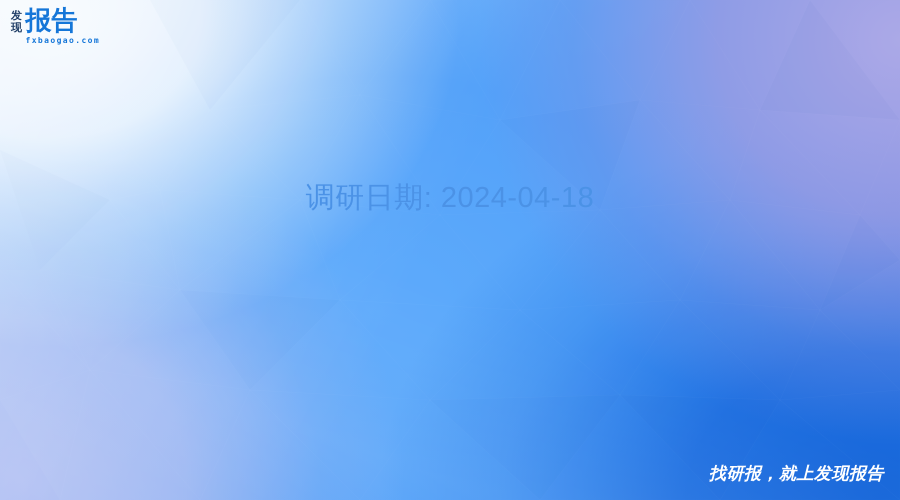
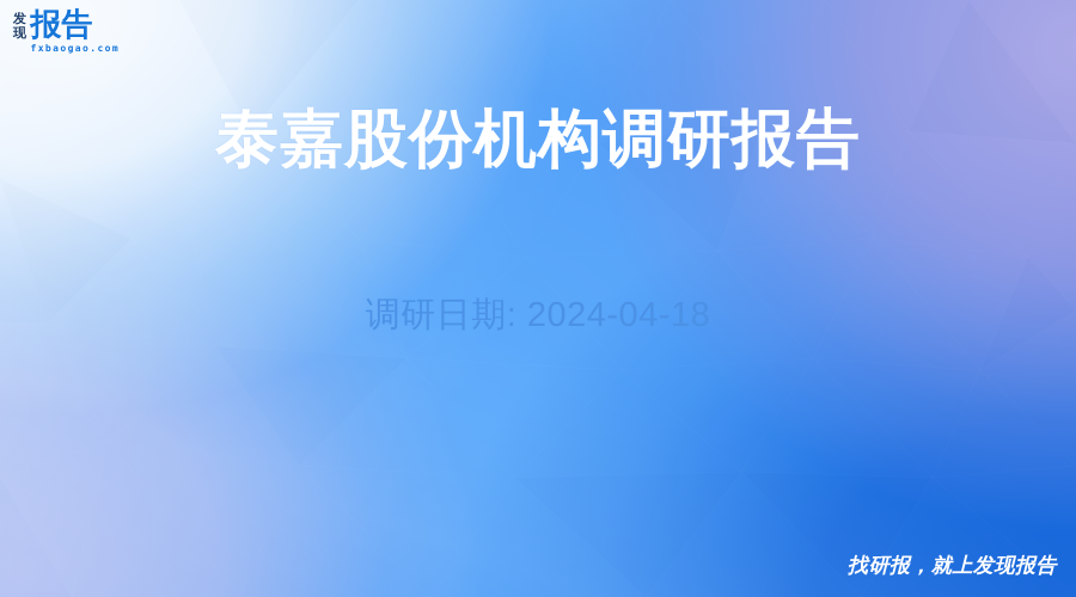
  发
  现
  报告
  fxbaogao.com
+ 泰嘉股份机构调研报告
  调研日期: 2024-04-18
  找研报，就上发现报告
